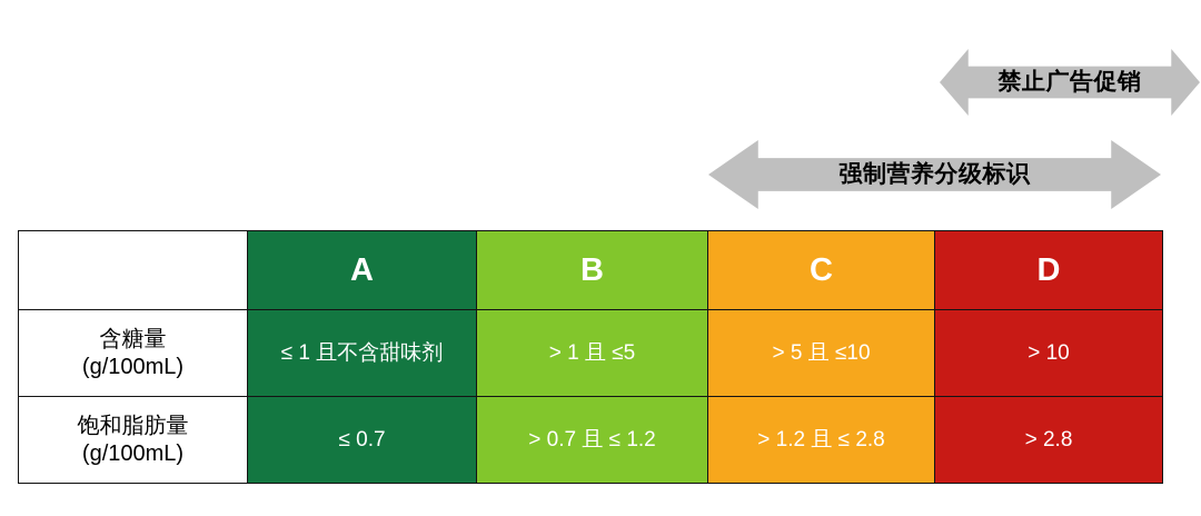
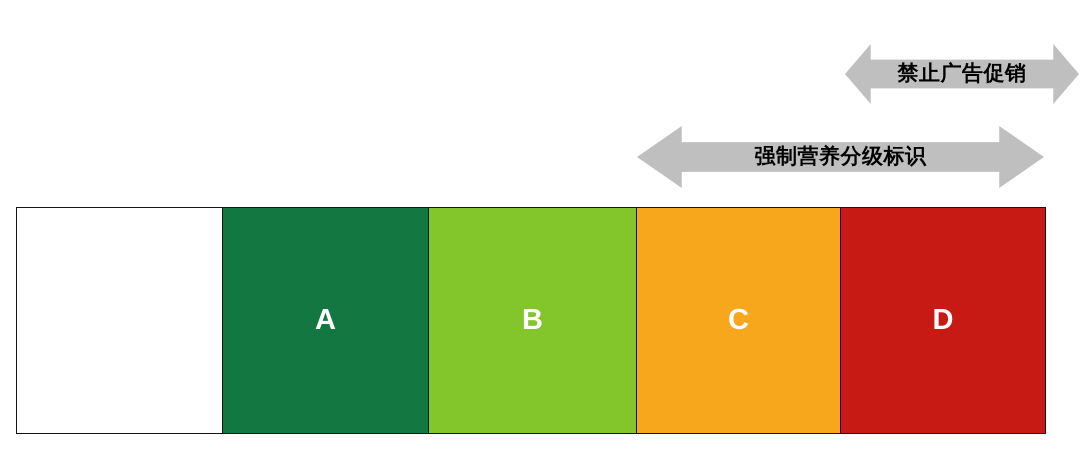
  禁止广告促销
  强制营养分级标识
  	A	B	C	D
- 含糖量 (g/100mL)	≤ 1 且不含甜味剂	> 1 且 ≤5	> 5 且 ≤10	> 10
- 饱和脂肪量 (g/100mL)	≤ 0.7	> 0.7 且 ≤ 1.2	> 1.2 且 ≤ 2.8	> 2.8
